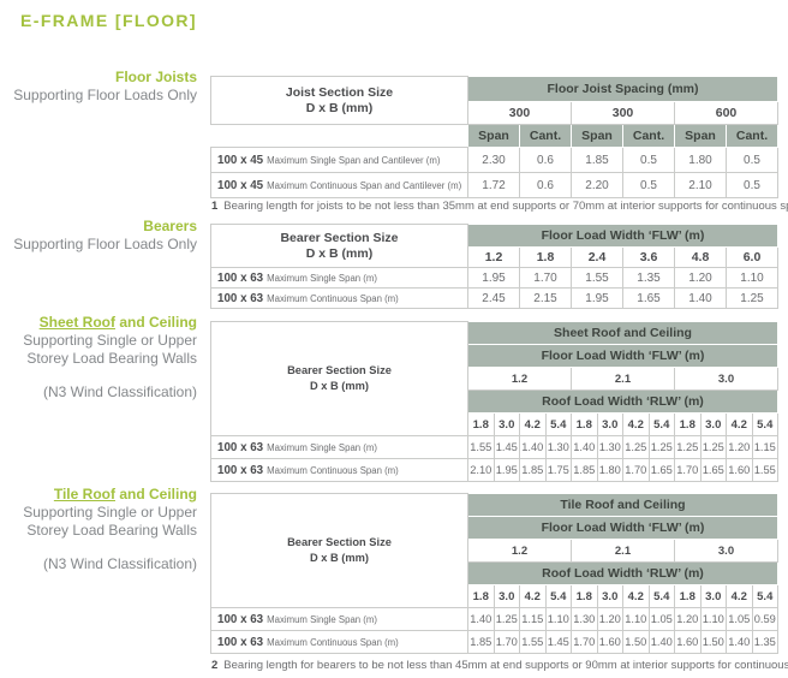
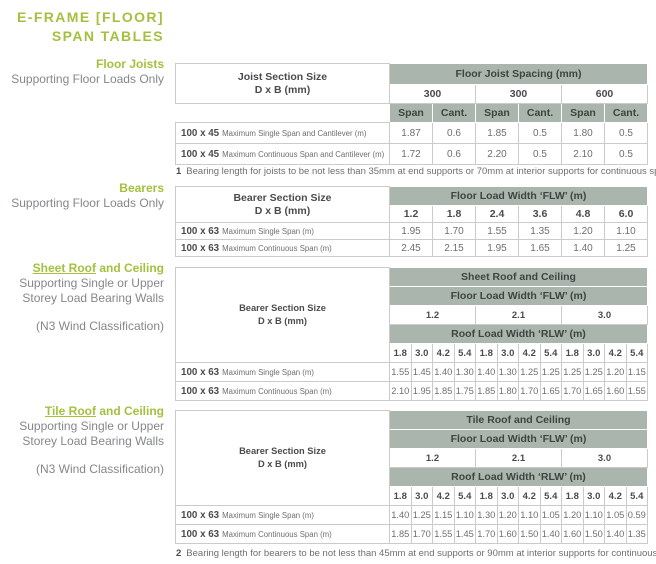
  E-FRAME [FLOOR]
+ SPAN TABLES
  Floor Joists
  Supporting Floor Loads Only
  Bearers
  Supporting Floor Loads Only
  Sheet Roof and Ceiling
  Supporting Single or Upper
  Storey Load Bearing Walls
  (N3 Wind Classification)
  Tile Roof and Ceiling
  Supporting Single or Upper
  Storey Load Bearing Walls
  (N3 Wind Classification)
  Joist Section Size D x B (mm)	Floor Joist Spacing (mm)
  300	300	600
  	Span	Cant.	Span	Cant.	Span	Cant.
- 100 x 45 Maximum Single Span and Cantilever (m)	2.30	0.6	1.85	0.5	1.80	0.5
+ 100 x 45 Maximum Single Span and Cantilever (m)	1.87	0.6	1.85	0.5	1.80	0.5
  100 x 45 Maximum Continuous Span and Cantilever (m)	1.72	0.6	2.20	0.5	2.10	0.5
  1 Bearing length for joists to be not less than 35mm at end supports or 70mm at interior supports for continuous s
  Bearer Section Size D x B (mm)	Floor Load Width ‘FLW’ (m)
  1.2	1.8	2.4	3.6	4.8	6.0
  100 x 63 Maximum Single Span (m)	1.95	1.70	1.55	1.35	1.20	1.10
  100 x 63 Maximum Continuous Span (m)	2.45	2.15	1.95	1.65	1.40	1.25
  Bearer Section Size D x B (mm)	Sheet Roof and Ceiling
  Floor Load Width ‘FLW’ (m)
  1.2	2.1	3.0
  Roof Load Width ‘RLW’ (m)
  1.8	3.0	4.2	5.4	1.8	3.0	4.2	5.4	1.8	3.0	4.2	5.4
  100 x 63 Maximum Single Span (m)	1.55	1.45	1.40	1.30	1.40	1.30	1.25	1.25	1.25	1.25	1.20	1.15
  100 x 63 Maximum Continuous Span (m)	2.10	1.95	1.85	1.75	1.85	1.80	1.70	1.65	1.70	1.65	1.60	1.55
  Bearer Section Size D x B (mm)	Tile Roof and Ceiling
  Floor Load Width ‘FLW’ (m)
  1.2	2.1	3.0
  Roof Load Width ‘RLW’ (m)
  1.8	3.0	4.2	5.4	1.8	3.0	4.2	5.4	1.8	3.0	4.2	5.4
  100 x 63 Maximum Single Span (m)	1.40	1.25	1.15	1.10	1.30	1.20	1.10	1.05	1.20	1.10	1.05	0.59
  100 x 63 Maximum Continuous Span (m)	1.85	1.70	1.55	1.45	1.70	1.60	1.50	1.40	1.60	1.50	1.40	1.35
  2 Bearing length for bearers to be not less than 45mm at end supports or 90mm at interior supports for continuous
